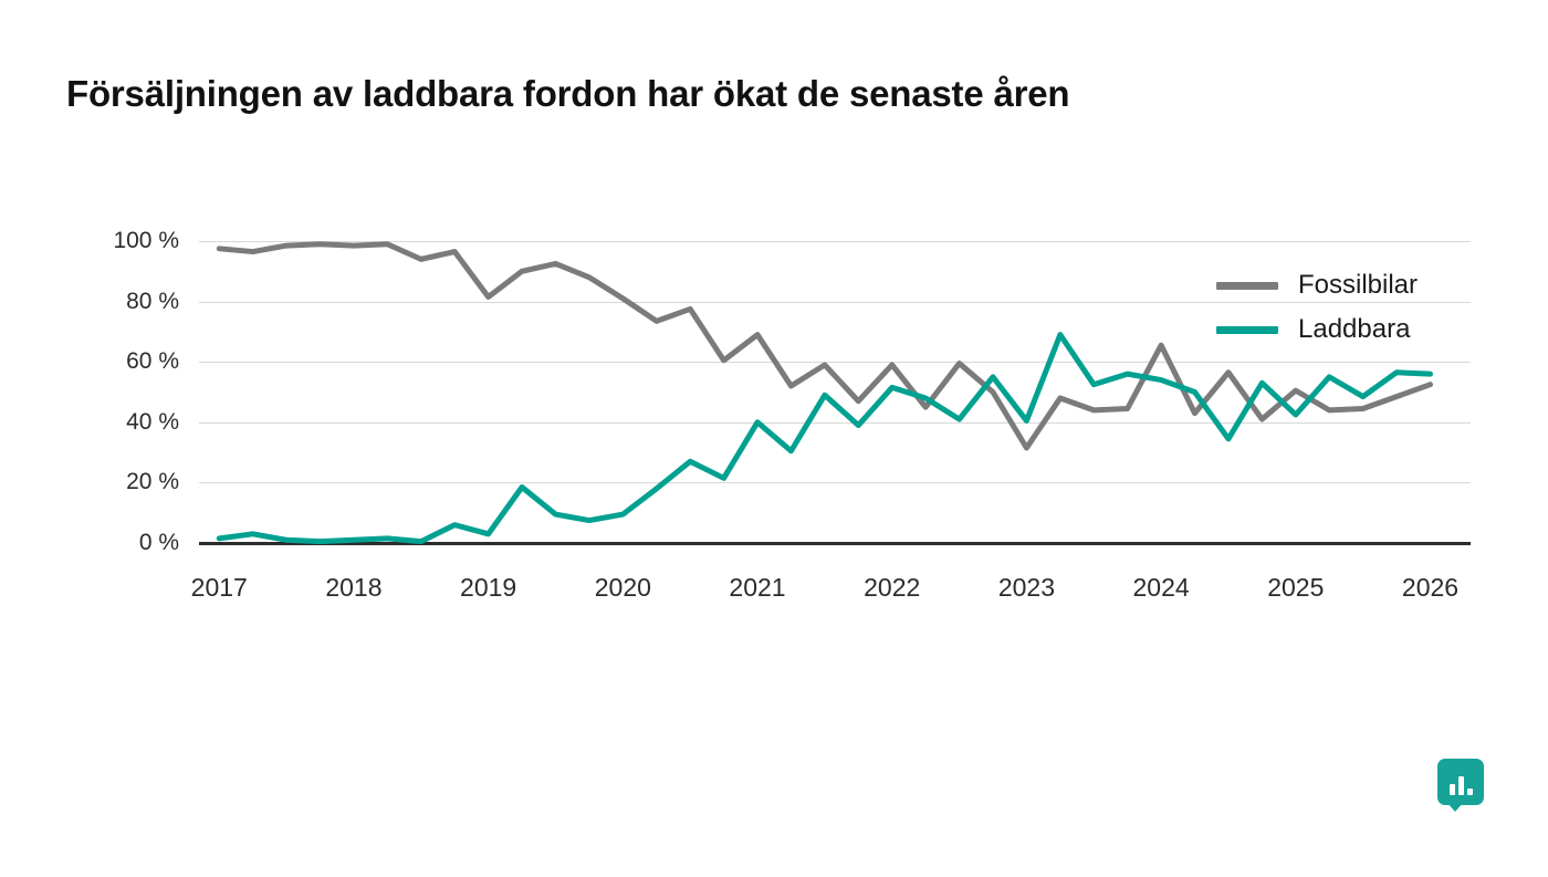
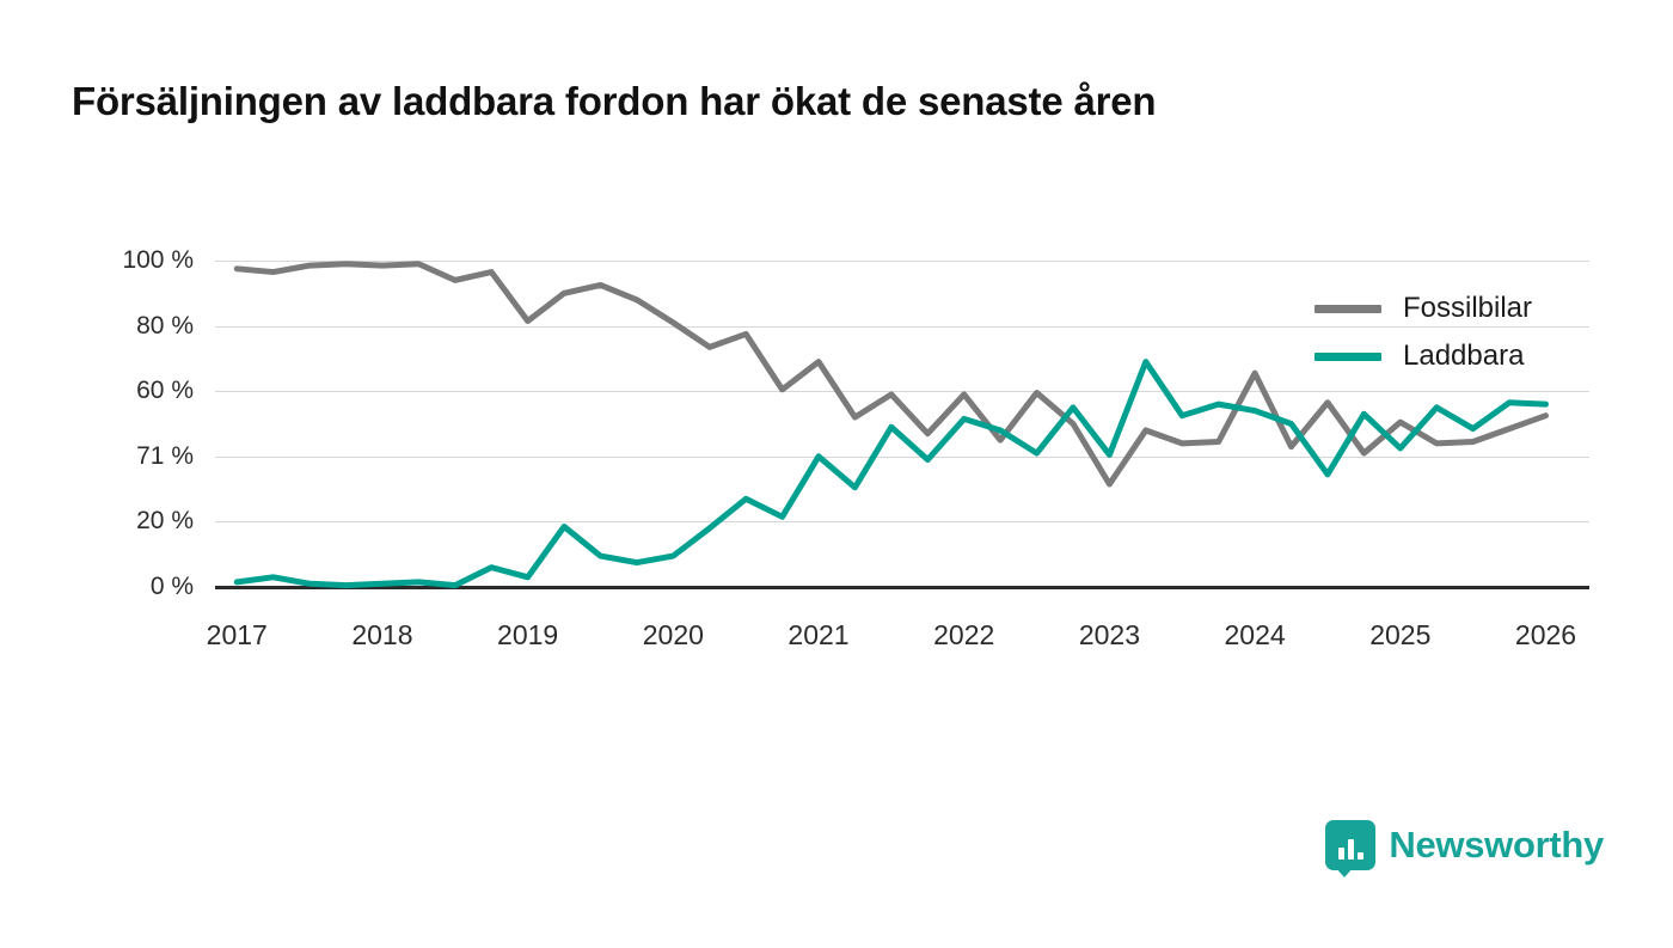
  Försäljningen av laddbara fordon har ökat de senaste åren
  0 %
  20 %
- 40 %
+ 71 %
  60 %
  80 %
  100 %
  2017
  2018
  2019
  2020
  2021
  2022
  2023
  2024
  2025
  2026
  Fossilbilar
  Laddbara
+ Newsworthy
